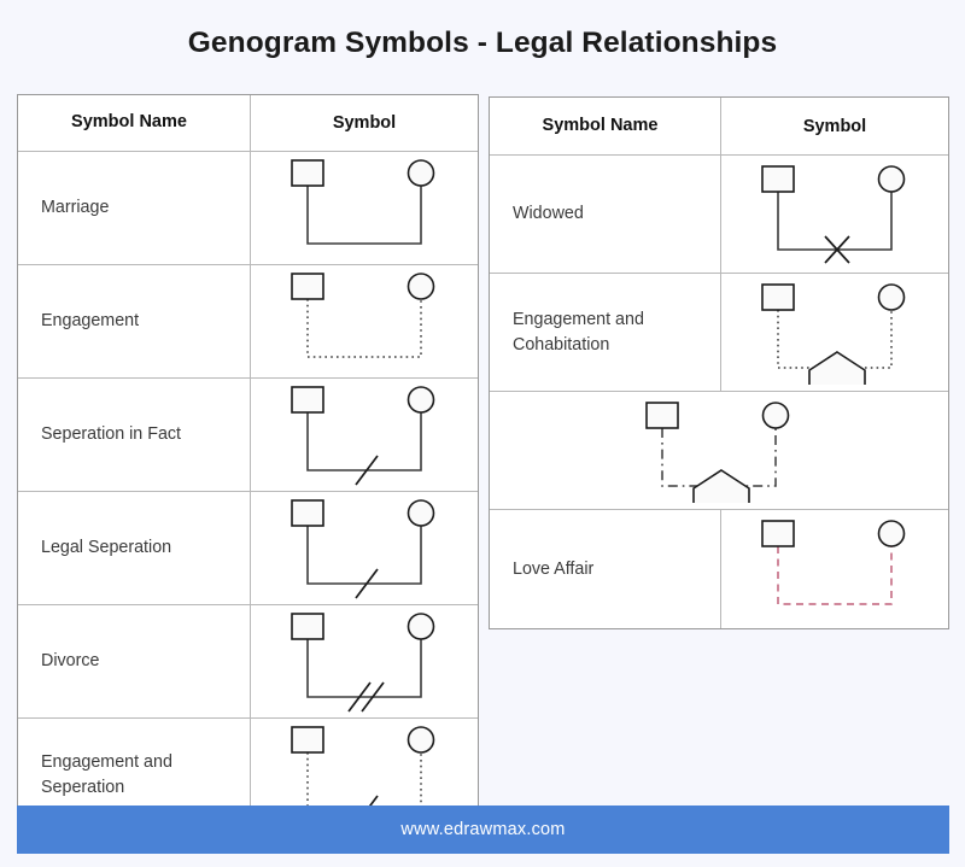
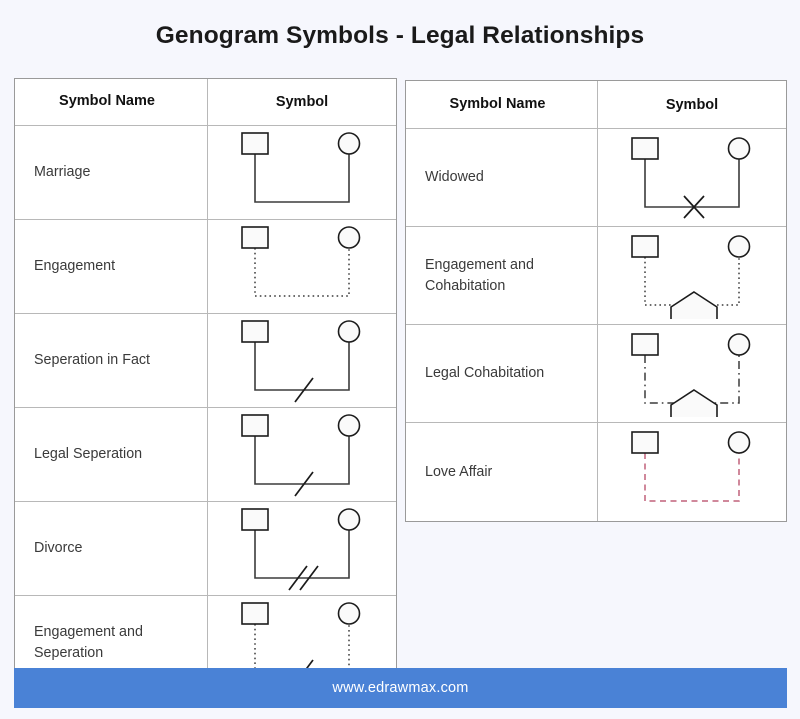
  Genogram Symbols - Legal Relationships
  Symbol Name
  Symbol
  Marriage
  Engagement
  Seperation in Fact
  Legal Seperation
  Divorce
  Engagement and Seperation
  Symbol Name
  Symbol
  Widowed
  Engagement and Cohabitation
+ Legal Cohabitation
  Love Affair
  www.edrawmax.com
